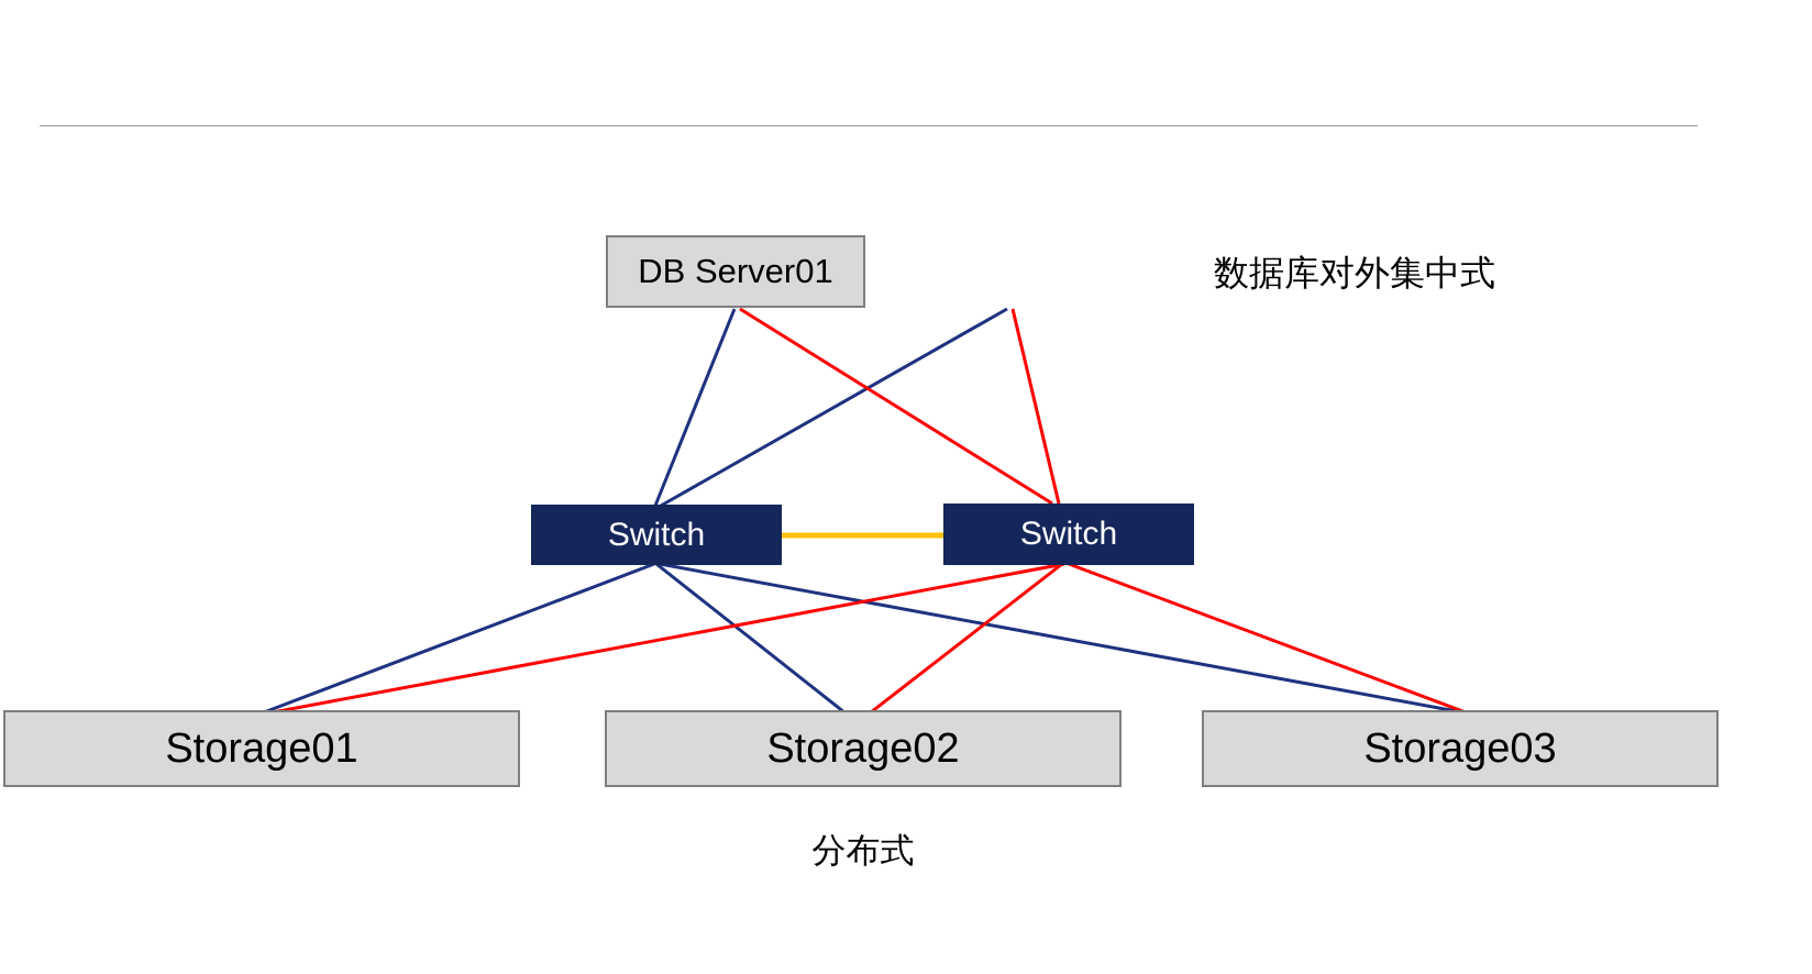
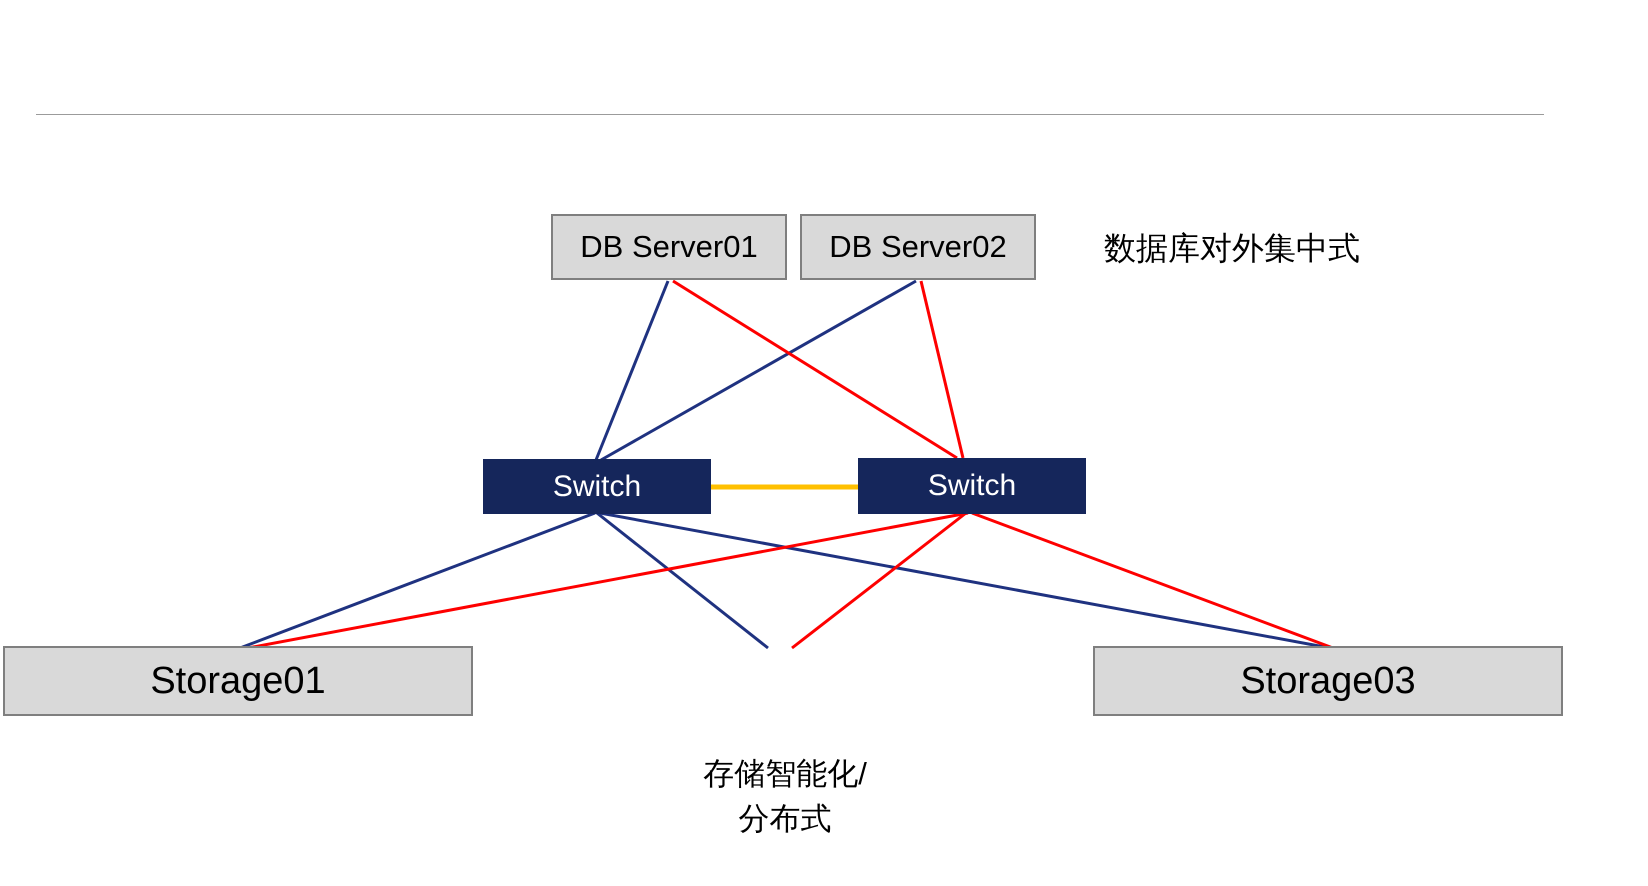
  DB Server01
+ DB Server02
  数据库对外集中式
  Switch
  Switch
  Storage01
- Storage02
  Storage03
+ 存储智能化/
  分布式
